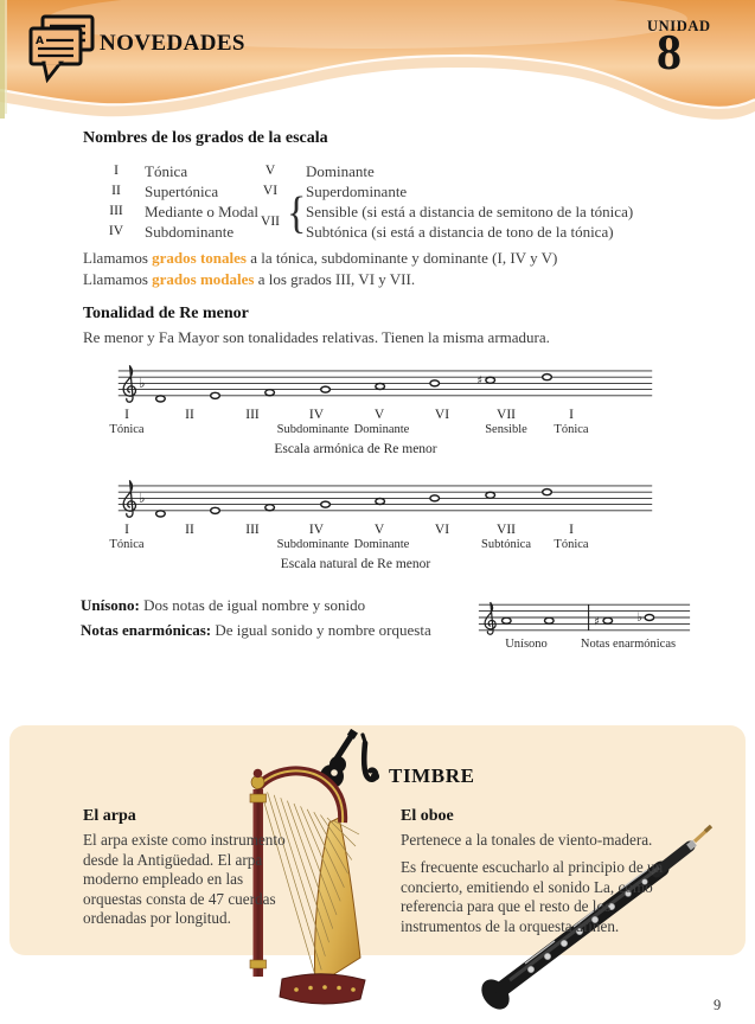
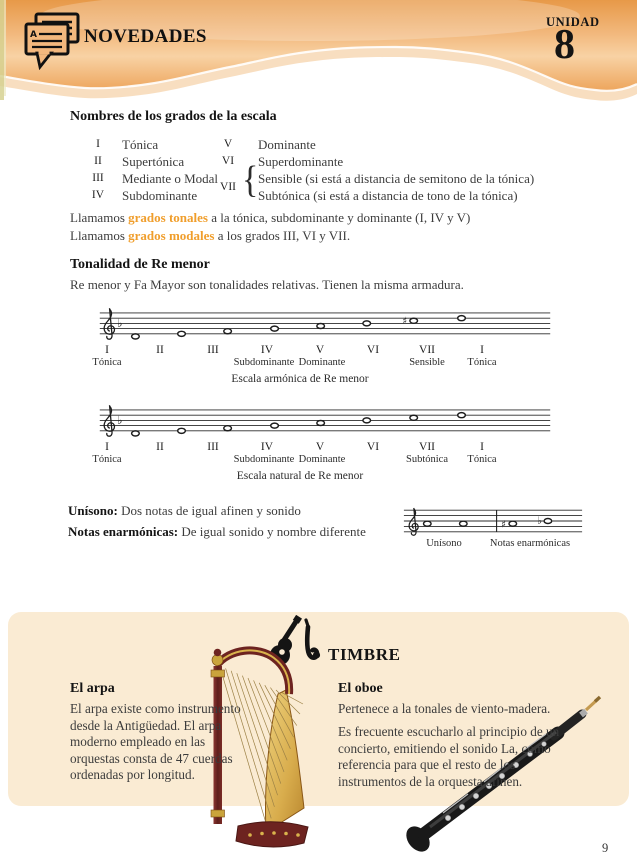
  A
  NOVEDADES
  UNIDAD
  8
  Nombres de los grados de la escala
  I
  II
  III
  IV
  Tónica
  Supertónica
  Mediante o Modal
  Subdominante
  V
  VI
  Dominante
  Superdominante
  VII
  {
  Sensible (si está a distancia de semitono de la tónica)
  Subtónica (si está a distancia de tono de la tónica)
  Llamamos grados tonales a la tónica, subdominante y dominante (I, IV y V)
  Llamamos grados modales a los grados III, VI y VII.
  Tonalidad de Re menor
  Re menor y Fa Mayor son tonalidades relativas. Tienen la misma armadura.
  ♭
  ♯
  I
  II
  III
  IV
  V
  VI
  VII
  I
  Tónica
  Subdominante
  Dominante
  Sensible
  Tónica
  Escala armónica de Re menor
  ♭
  I
  II
  III
  IV
  V
  VI
  VII
  I
  Tónica
  Subdominante
  Dominante
  Subtónica
  Tónica
  Escala natural de Re menor
- Unísono: Dos notas de igual nombre y sonido
+ Unísono: Dos notas de igual afinen y sonido
- Notas enarmónicas: De igual sonido y nombre orquesta
+ Notas enarmónicas: De igual sonido y nombre diferente
  ♯
  ♭
  Unísono
  Notas enarmónicas
  TIMBRE
  El arpa
  El arpa existe como instrumento desde la Antigüedad. El arpa moderno empleado en las orquestas consta de 47 cuerdas ordenadas por longitud.
  El oboe
  Pertenece a la tonales de viento-madera.
  Es frecuente escucharlo al principio de un concierto, emitiendo el sonido La, como referencia para que el resto de los instrumentos de la orquesta afinen.
  9
